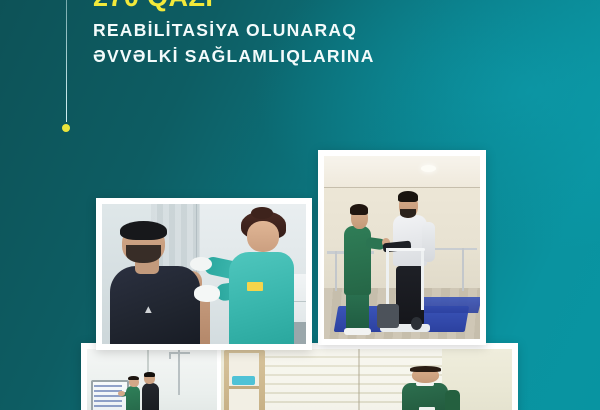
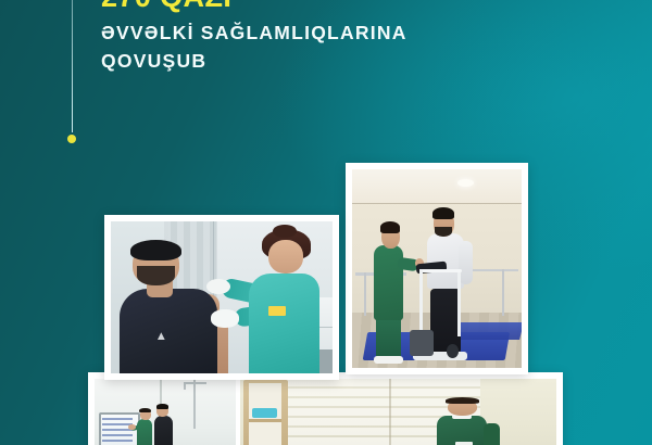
- REABİLİTASİYA OLUNARAQ
  ƏVVƏLKİ SAĞLAMLIQLARINA
+ QOVUŞUB
